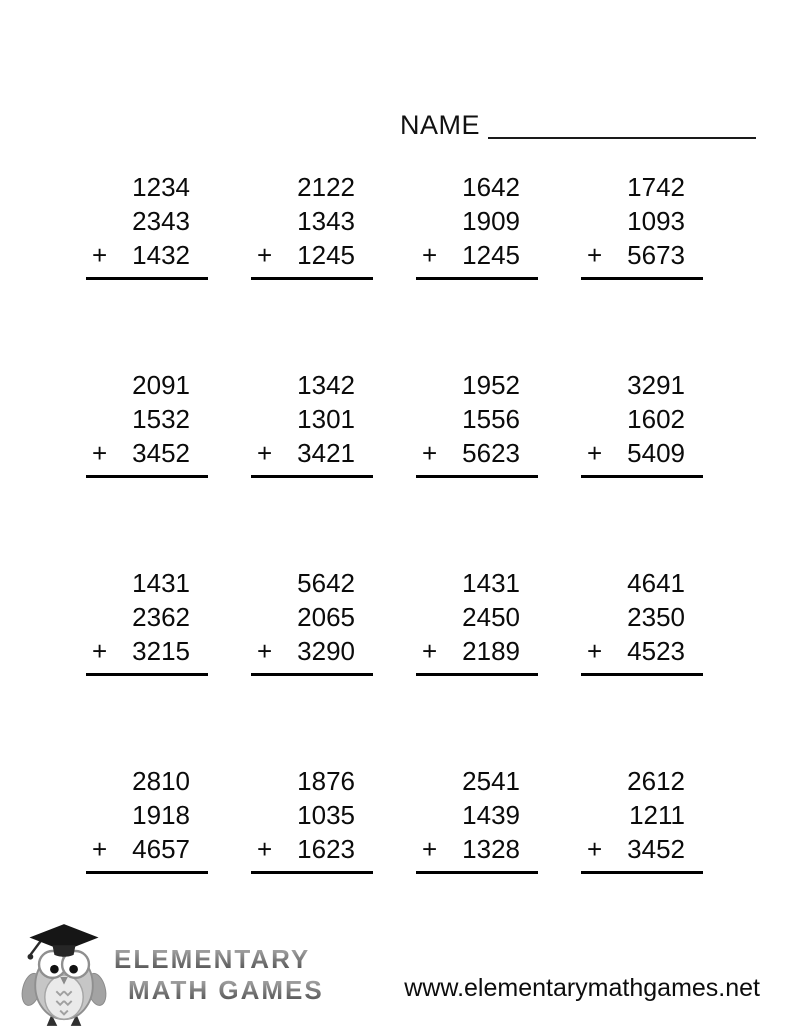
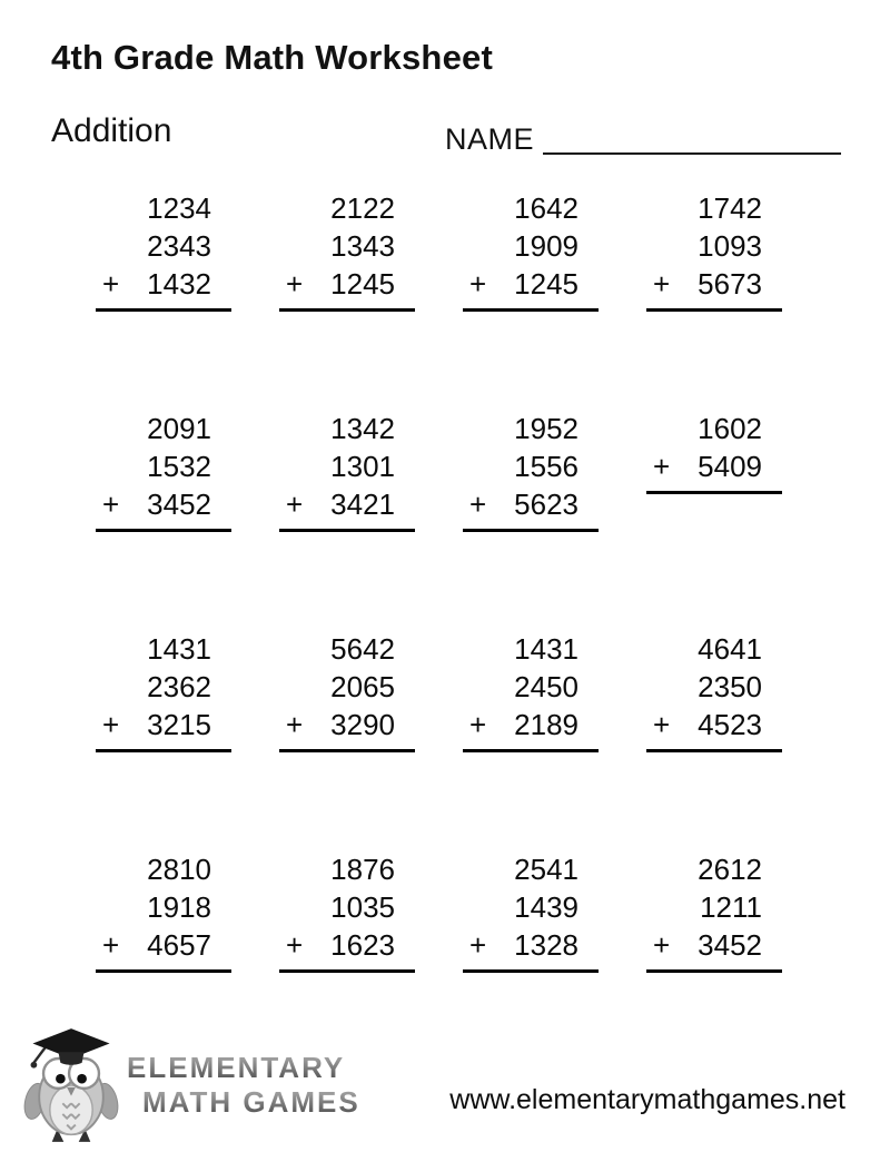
+ 4th Grade Math Worksheet
+ Addition
  NAME
  1234
  2343
  +
  1432
  2122
  1343
  +
  1245
  1642
  1909
  +
  1245
  1742
  1093
  +
  5673
  2091
  1532
  +
  3452
  1342
  1301
  +
  3421
  1952
  1556
  +
  5623
- 3291
  1602
  +
  5409
  1431
  2362
  +
  3215
  5642
  2065
  +
  3290
  1431
  2450
  +
  2189
  4641
  2350
  +
  4523
  2810
  1918
  +
  4657
  1876
  1035
  +
  1623
  2541
  1439
  +
  1328
  2612
  1211
  +
  3452
  ELEMENTARY
  MATH GAMES
  www.elementarymathgames.net
